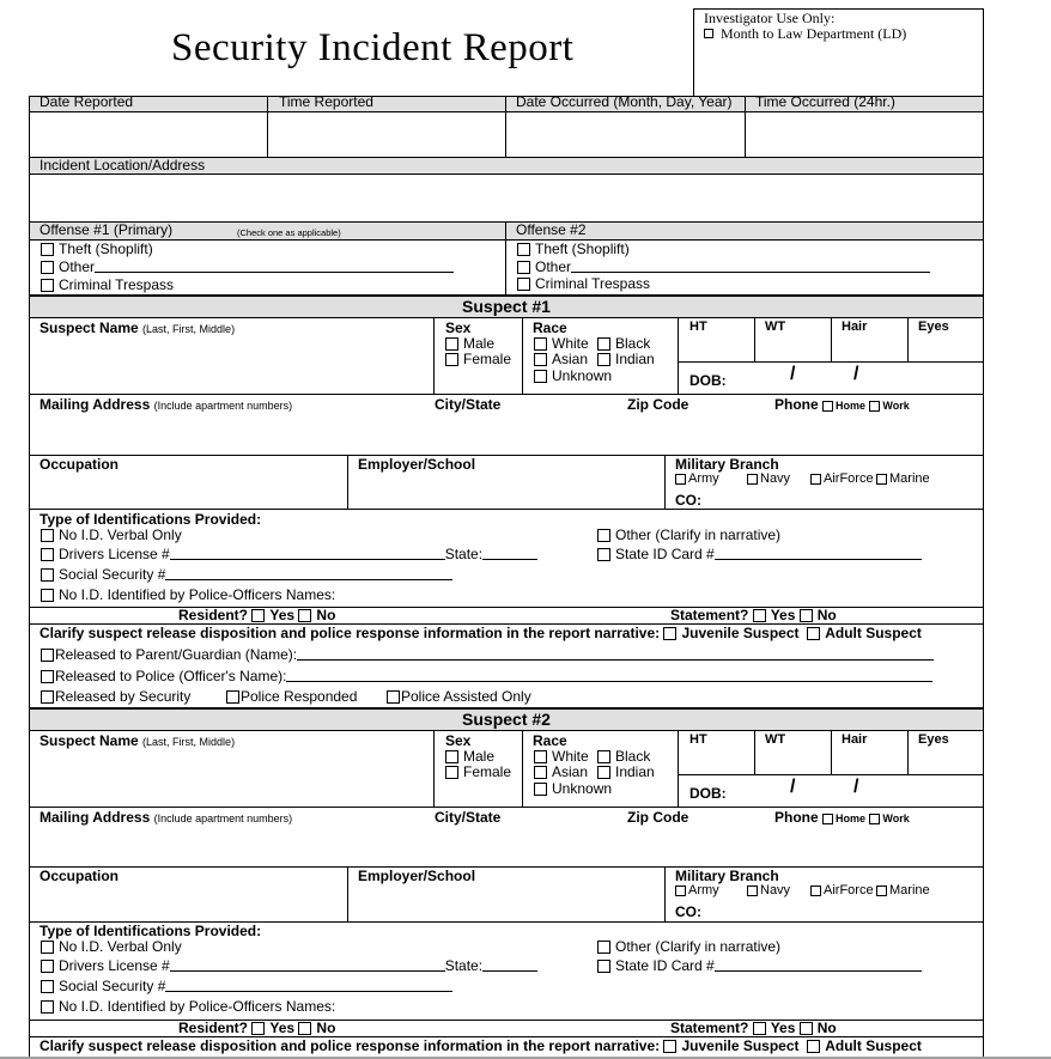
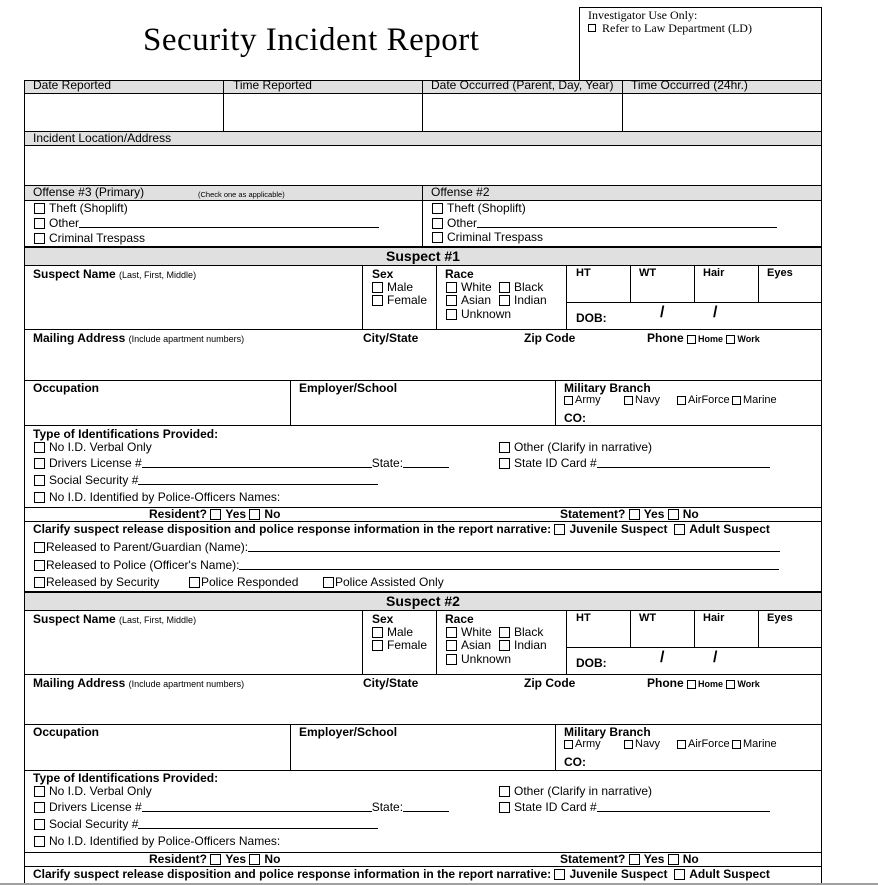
  Security Incident Report
  Investigator Use Only:
- Month to Law Department (LD)
+ Refer to Law Department (LD)
  Date Reported
  Time Reported
- Date Occurred (Month, Day, Year)
+ Date Occurred (Parent, Day, Year)
  Time Occurred (24hr.)
  Incident Location/Address
- Offense #1 (Primary)
+ Offense #3 (Primary)
  (Check one as applicable)
  Offense #2
  Theft (Shoplift)
  Other
  Criminal Trespass
  Theft (Shoplift)
  Other
  Criminal Trespass
  Suspect #1
  Suspect Name (Last, First, Middle)
  Sex
  Male
  Female
  Race
  White
  Black
  Asian
  Indian
  Unknown
  HT
  WT
  Hair
  Eyes
  DOB:
  /
  /
  Mailing Address (Include apartment numbers)
  City/State
  Zip Code
  Phone Home Work
  Occupation
  Employer/School
  Military Branch
  Army
  Navy
  AirForce
  Marine
  CO:
  Type of Identifications Provided:
  No I.D. Verbal Only
  Drivers License # State:
  Social Security #
  No I.D. Identified by Police-Officers Names:
  Other (Clarify in narrative)
  State ID Card #
  Resident? Yes No
  Statement? Yes No
  Clarify suspect release disposition and police response information in the report narrative: Juvenile Suspect Adult Suspect
  Released to Parent/Guardian (Name):
  Released to Police (Officer's Name):
  Released by Security
  Police Responded
  Police Assisted Only
  Suspect #2
  Suspect Name (Last, First, Middle)
  Sex
  Male
  Female
  Race
  White
  Black
  Asian
  Indian
  Unknown
  HT
  WT
  Hair
  Eyes
  DOB:
  /
  /
  Mailing Address (Include apartment numbers)
  City/State
  Zip Code
  Phone Home Work
  Occupation
  Employer/School
  Military Branch
  Army
  Navy
  AirForce
  Marine
  CO:
  Type of Identifications Provided:
  No I.D. Verbal Only
  Drivers License # State:
  Social Security #
  No I.D. Identified by Police-Officers Names:
  Other (Clarify in narrative)
  State ID Card #
  Resident? Yes No
  Statement? Yes No
  Clarify suspect release disposition and police response information in the report narrative: Juvenile Suspect Adult Suspect
